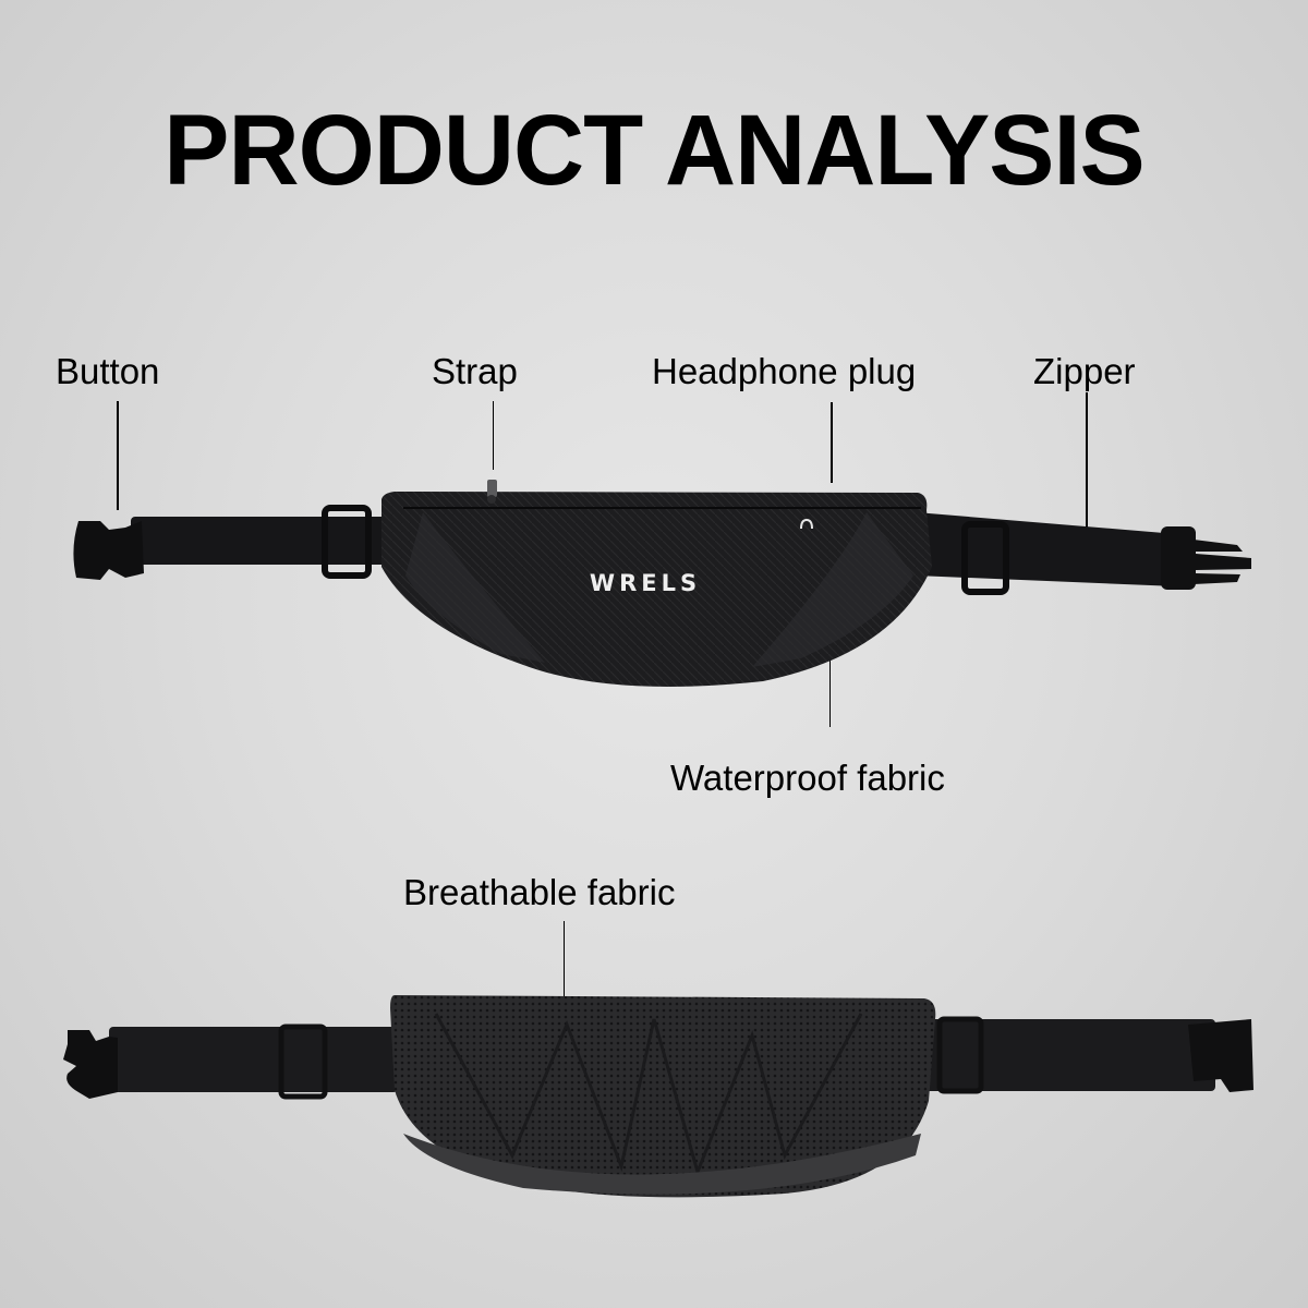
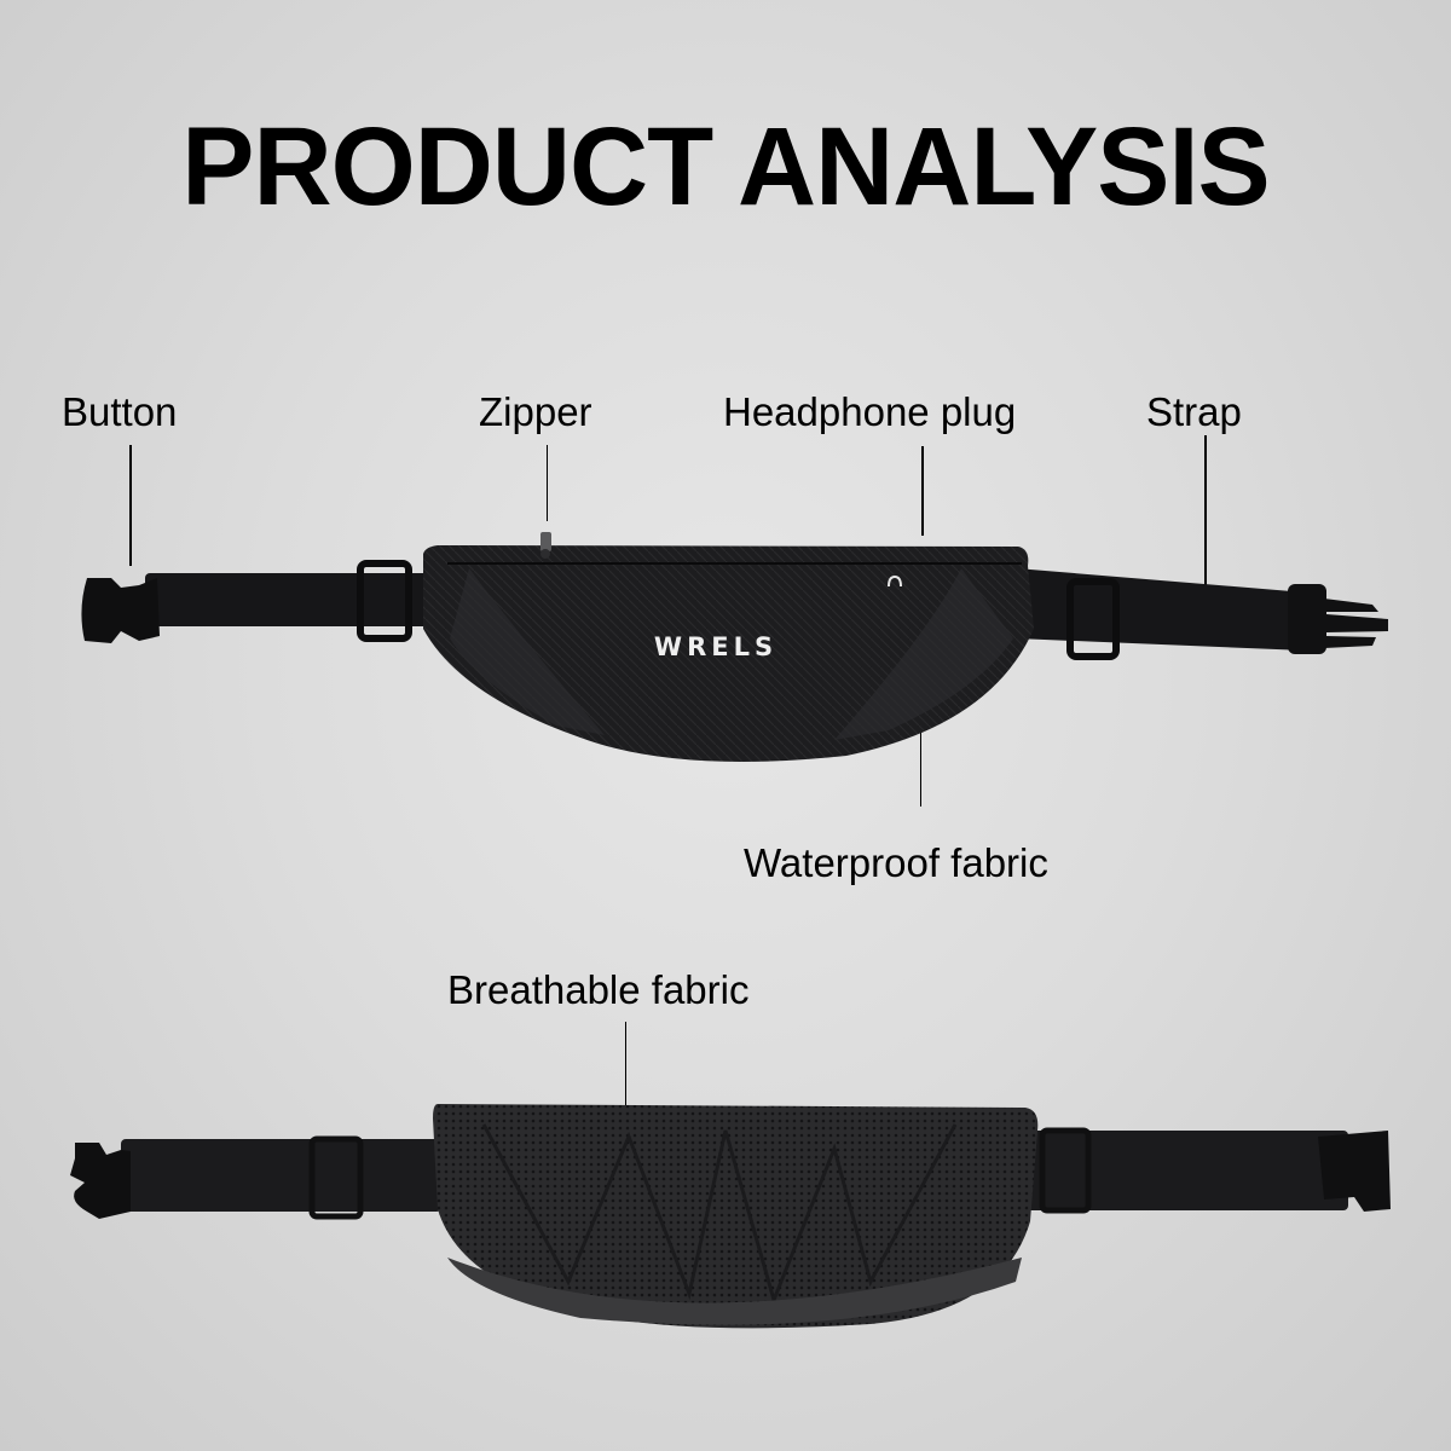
  PRODUCT ANALYSIS
  Button
- Strap
+ Zipper
  Headphone plug
- Zipper
+ Strap
  Waterproof fabric
  Breathable fabric
  WRELS
